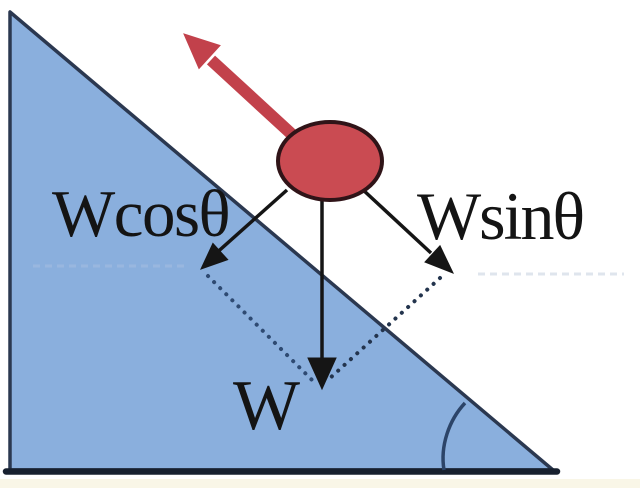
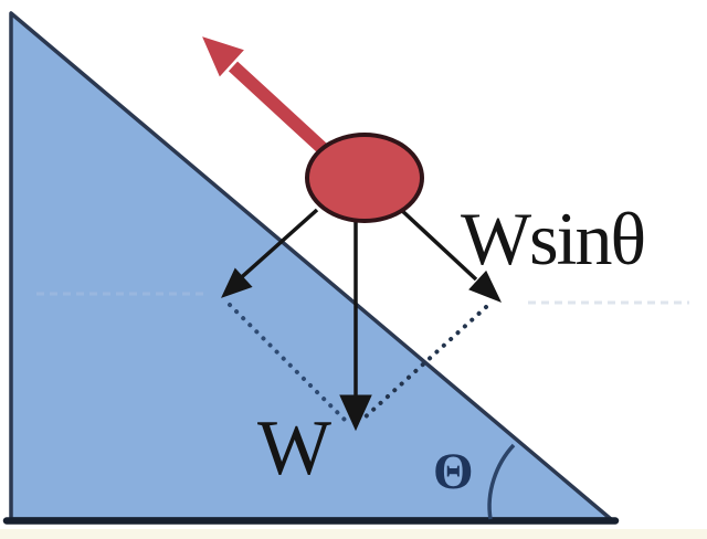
- Wcosθ
  Wsinθ
  W
+ Θ
